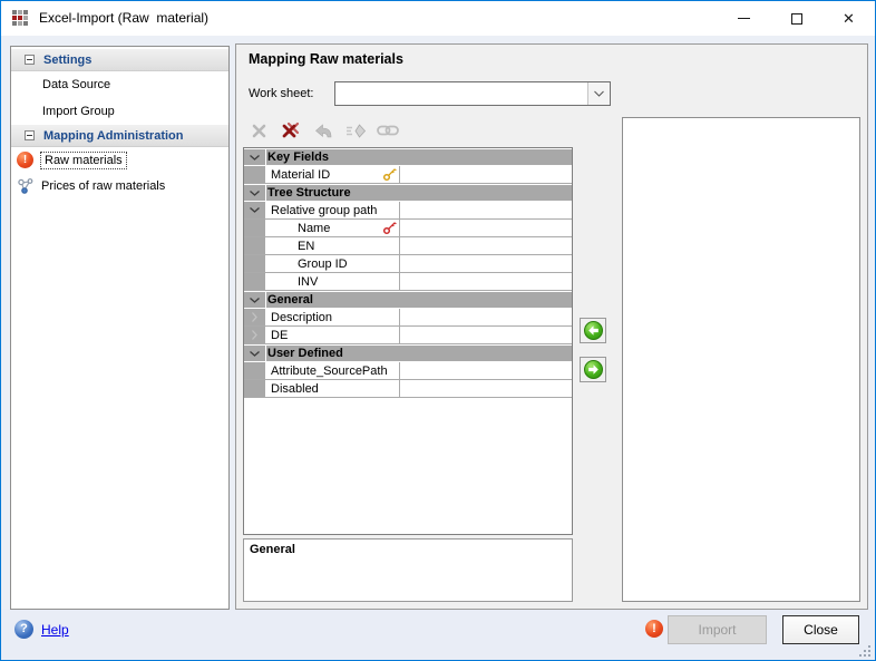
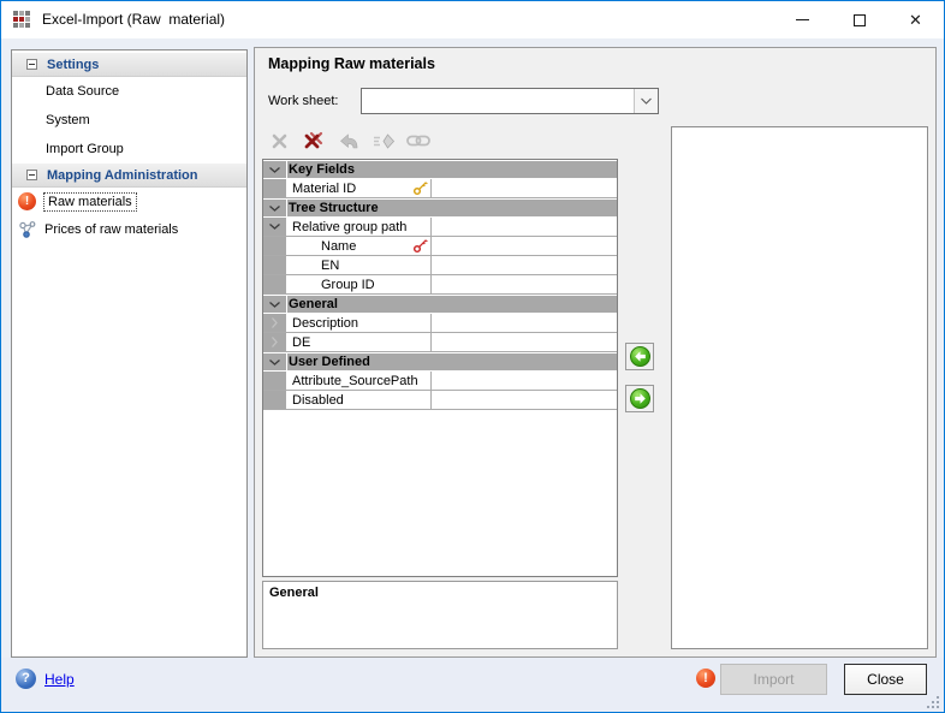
  Excel-Import (Raw material)
  ✕
  Settings
  Data Source
+ System
  Import Group
  Mapping Administration
  !
  Raw materials
  Prices of raw materials
  Mapping Raw materials
  Work sheet:
  Key Fields
  Material ID
  Tree Structure
  Relative group path
  Name
  EN
  Group ID
- INV
  General
  Description
  DE
  User Defined
  Attribute_SourcePath
  Disabled
  General
  ?
  Help
  !
  Import
  Close
